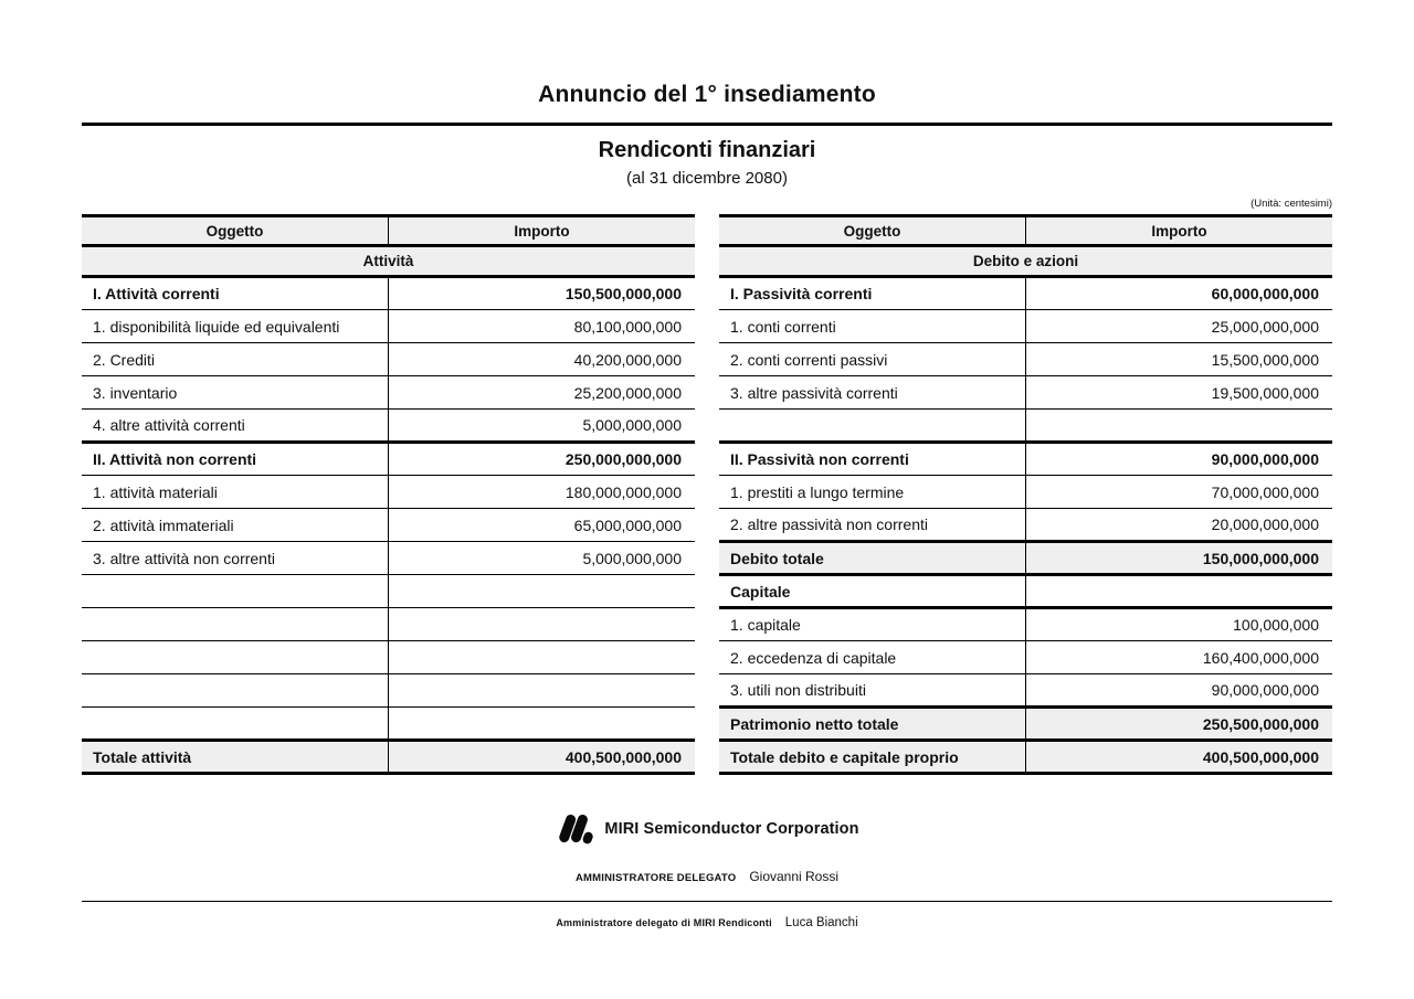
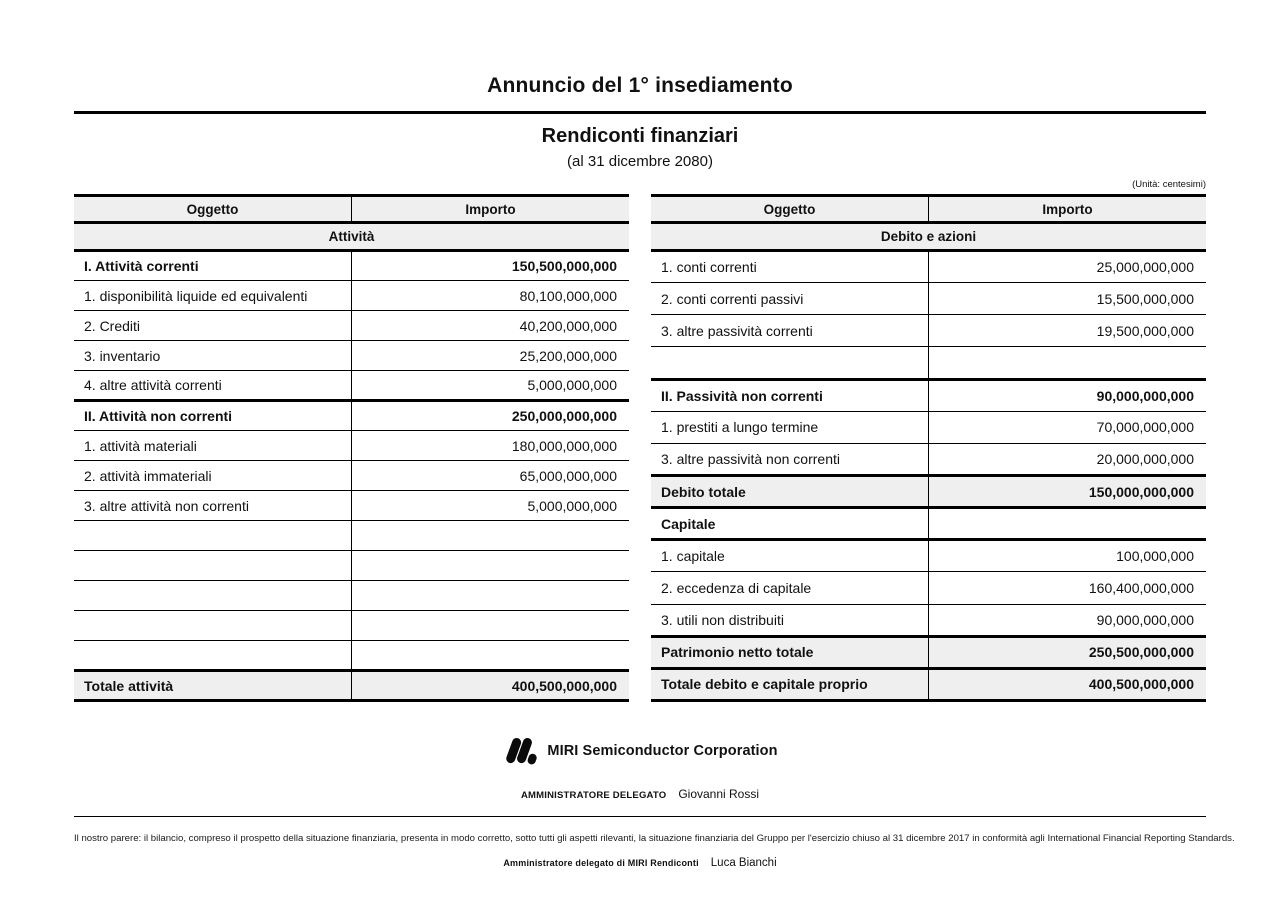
  Annuncio del 1° insediamento
  Rendiconti finanziari
  (al 31 dicembre 2080)
  (Unità: centesimi)
  Oggetto	Importo
  Attività
  I. Attività correnti	150,500,000,000
  1. disponibilità liquide ed equivalenti	80,100,000,000
  2. Crediti	40,200,000,000
  3. inventario	25,200,000,000
  4. altre attività correnti	5,000,000,000
  II. Attività non correnti	250,000,000,000
  1. attività materiali	180,000,000,000
  2. attività immateriali	65,000,000,000
  3. altre attività non correnti	5,000,000,000
  Totale attività	400,500,000,000
  Oggetto	Importo
  Debito e azioni
- I. Passività correnti	60,000,000,000
  1. conti correnti	25,000,000,000
  2. conti correnti passivi	15,500,000,000
  3. altre passività correnti	19,500,000,000
  II. Passività non correnti	90,000,000,000
  1. prestiti a lungo termine	70,000,000,000
- 2. altre passività non correnti	20,000,000,000
+ 3. altre passività non correnti	20,000,000,000
  Debito totale	150,000,000,000
  Capitale
  1. capitale	100,000,000
  2. eccedenza di capitale	160,400,000,000
  3. utili non distribuiti	90,000,000,000
  Patrimonio netto totale	250,500,000,000
  Totale debito e capitale proprio	400,500,000,000
  MIRI Semiconductor Corporation
  AMMINISTRATORE DELEGATO
  Giovanni Rossi
+ Il nostro parere: il bilancio, compreso il prospetto della situazione finanziaria, presenta in modo corretto, sotto tutti gli aspetti rilevanti, la situazione finanziaria del Gruppo per l'esercizio chiuso al 31 dicembre 2017 in conformità agli International Financial Reporting Standards.
  Amministratore delegato di MIRI Rendiconti
  Luca Bianchi
